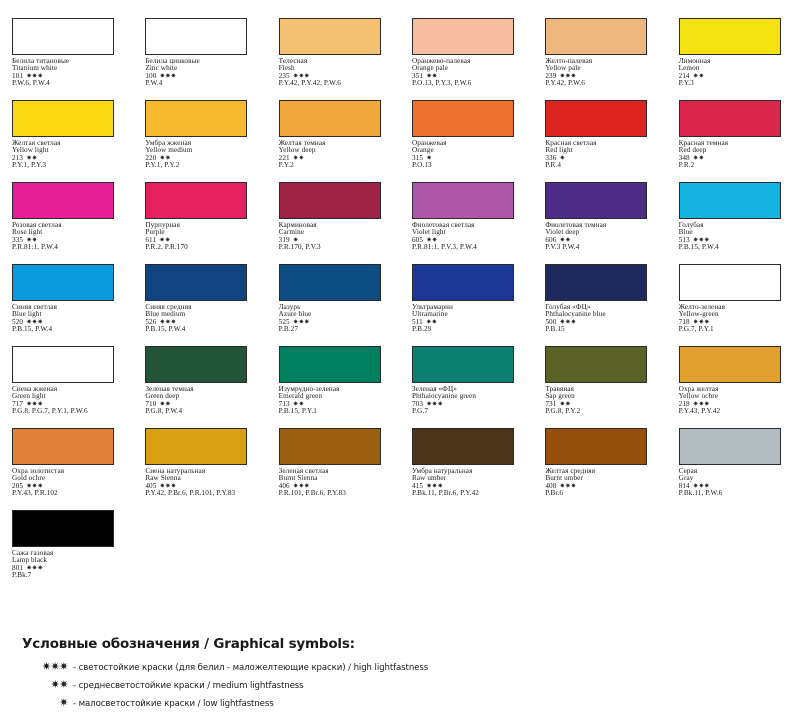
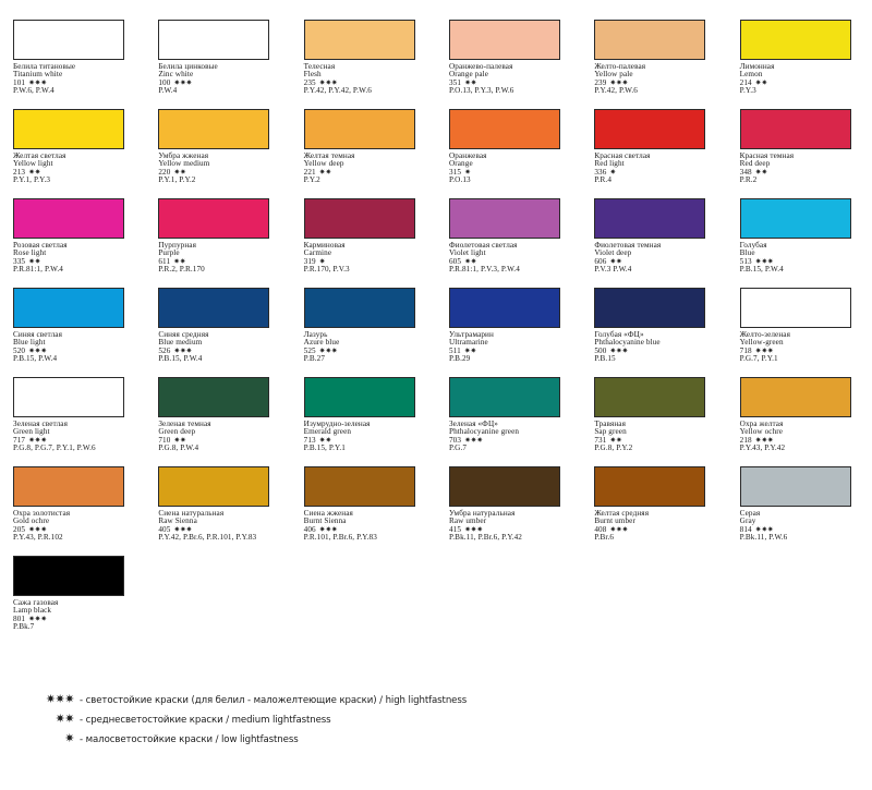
  Белила титановые
  Titanium white
  101
  ✷✷✷
  P.W.6, P.W.4
  Белила цинковые
  Zinc white
  100
  ✷✷✷
  P.W.4
  Телесная
  Flesh
  235
  ✷✷✷
  P.Y.42, P.Y.42, P.W.6
  Оранжево-палевая
  Orange pale
  351
  ✷✷
  P.O.13, P.Y.3, P.W.6
  Желто-палевая
  Yellow pale
  239
  ✷✷✷
  P.Y.42, P.W.6
  Лимонная
  Lemon
  214
  ✷✷
  P.Y.3
  Желтая светлая
  Yellow light
  213
  ✷✷
  P.Y.1, P.Y.3
  Умбра жженая
  Yellow medium
  220
  ✷✷
  P.Y.1, P.Y.2
  Желтая темная
  Yellow deep
  221
  ✷✷
  P.Y.2
  Оранжевая
  Orange
  315
  ✷
  P.O.13
  Красная светлая
  Red light
  336
  ✷
  P.R.4
  Красная темная
  Red deep
  348
  ✷✷
  P.R.2
  Розовая светлая
  Rose light
  335
  ✷✷
  P.R.81:1, P.W.4
  Пурпурная
  Purple
  611
  ✷✷
  P.R.2, P.R.170
  Карминовая
  Carmine
  319
  ✷
  P.R.170, P.V.3
  Фиолетовая светлая
  Violet light
  605
  ✷✷
  P.R.81:1, P.V.3, P.W.4
  Фиолетовая темная
  Violet deep
  606
  ✷✷
  P.V.3 P.W.4
  Голубая
  Blue
  513
  ✷✷✷
  P.B.15, P.W.4
  Синяя светлая
  Blue light
  520
  ✷✷✷
  P.B.15, P.W.4
  Синяя средняя
  Blue medium
  526
  ✷✷✷
  P.B.15, P.W.4
  Лазурь
  Azure blue
  525
  ✷✷✷
  P.B.27
  Ультрамарин
  Ultramarine
  511
  ✷✷
  P.B.29
  Голубая «ФЦ»
  Phthalocyanine blue
  500
  ✷✷✷
  P.B.15
  Желто-зеленая
  Yellow-green
  718
  ✷✷✷
  P.G.7, P.Y.1
- Сиена жженая
+ Зеленая светлая
  Green light
  717
  ✷✷✷
  P.G.8, P.G.7, P.Y.1, P.W.6
  Зеленая темная
  Green deep
  710
  ✷✷
  P.G.8, P.W.4
  Изумрудно-зеленая
  Emerald green
  713
  ✷✷
  P.B.15, P.Y.1
  Зеленая «ФЦ»
  Phthalocyanine green
  703
  ✷✷✷
  P.G.7
  Травяная
  Sap green
  731
  ✷✷
  P.G.8, P.Y.2
  Охра желтая
  Yellow ochre
  218
  ✷✷✷
  P.Y.43, P.Y.42
  Охра золотистая
  Gold ochre
  205
  ✷✷✷
  P.Y.43, P.R.102
  Сиена натуральная
  Raw Sienna
  405
  ✷✷✷
  P.Y.42, P.Br.6, P.R.101, P.Y.83
- Зеленая светлая
+ Сиена жженая
  Burnt Sienna
  406
  ✷✷✷
  P.R.101, P.Br.6, P.Y.83
  Умбра натуральная
  Raw umber
  415
  ✷✷✷
  P.Bk.11, P.Br.6, P.Y.42
  Желтая средняя
  Burnt umber
  408
  ✷✷✷
  P.Br.6
  Серая
  Gray
  814
  ✷✷✷
  P.Bk.11, P.W.6
  Сажа газовая
  Lamp black
  801
  ✷✷✷
  P.Bk.7
- Условные обозначения / Graphical symbols:
  ✷✷✷
  - светостойкие краски (для белил - маложелтеющие краски) / high lightfastness
  ✷✷
  - среднесветостойкие краски / medium lightfastness
  ✷
  - малосветостойкие краски / low lightfastness
